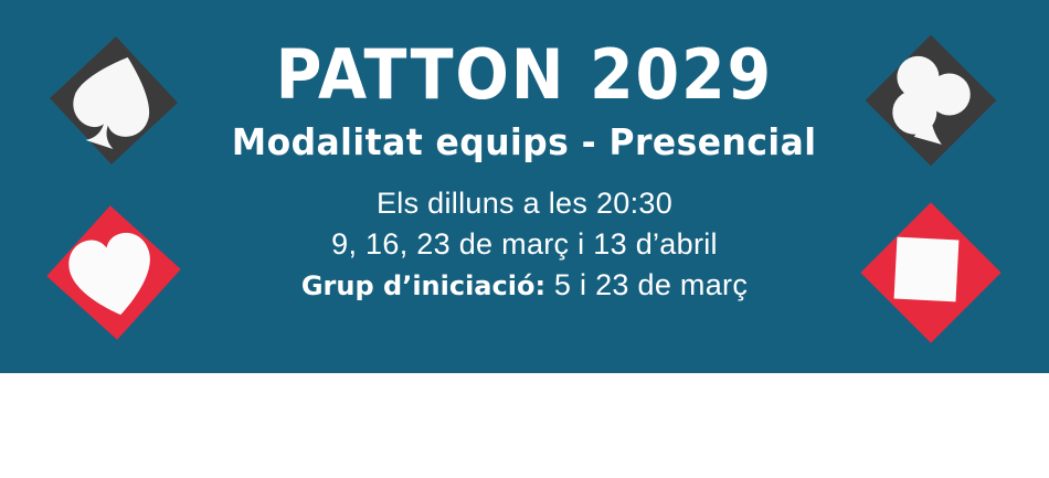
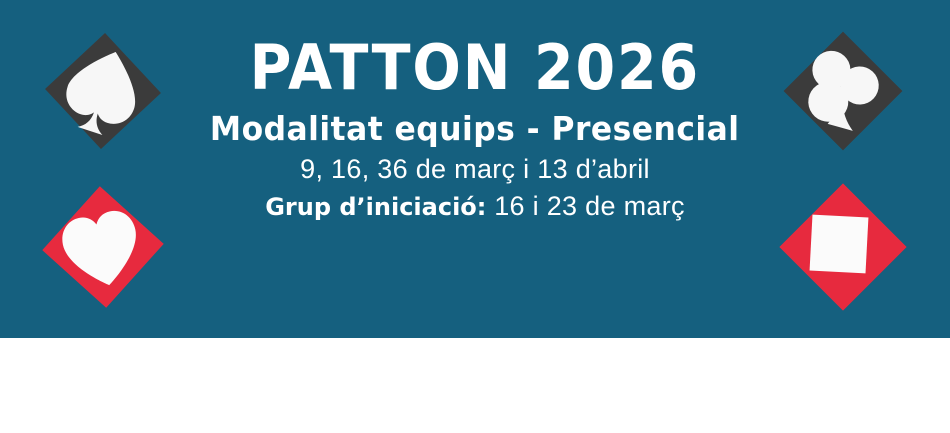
- PATTON 2029
+ PATTON 2026
  Modalitat equips - Presencial
- Els dilluns a les 20:30
- 9, 16, 23 de març i 13 d’abril
+ 9, 16, 36 de març i 13 d’abril
- Grup d’iniciació: 5 i 23 de març
+ Grup d’iniciació: 16 i 23 de març
